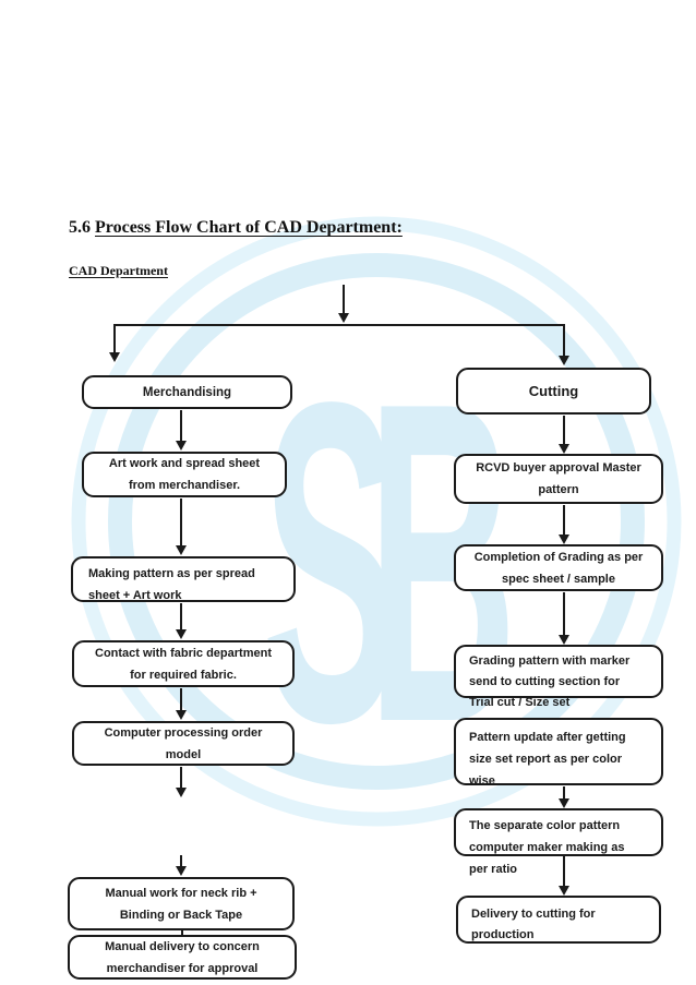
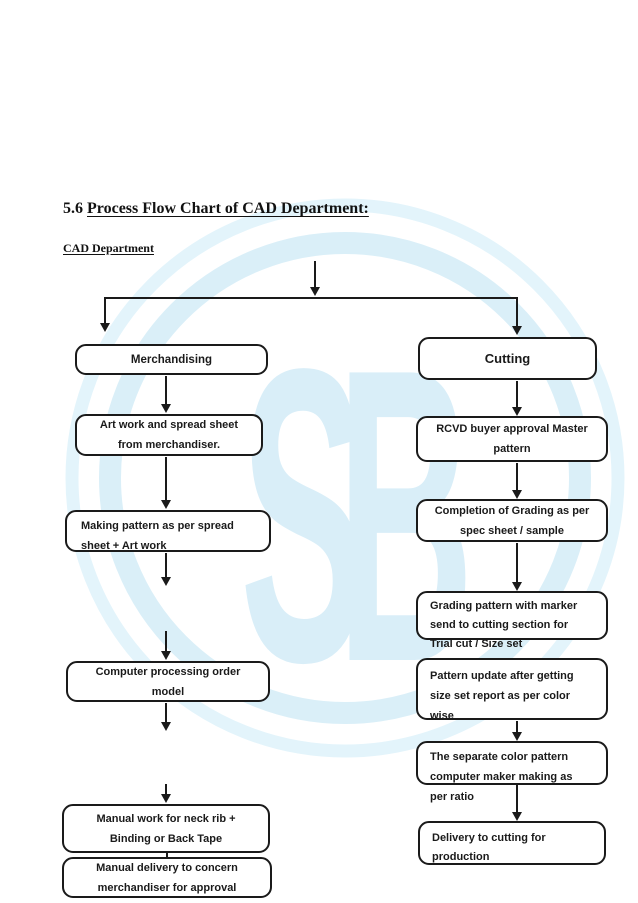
  SB
  5.6 Process Flow Chart of CAD Department:
  CAD Department
  Merchandising
  Art work and spread sheet
  from merchandiser.
  Making pattern as per spread
  sheet + Art work
- Contact with fabric department
- for required fabric.
  Computer processing order
  model
  Manual work for neck rib +
  Binding or Back Tape
  Manual delivery to concern
  merchandiser for approval
  Cutting
  RCVD buyer approval Master
  pattern
  Completion of Grading as per
  spec sheet / sample
  Grading pattern with marker
  send to cutting section for
  Trial cut / Size set
  Pattern update after getting
  size set report as per color
  wise
  The separate color pattern
  computer maker making as
  per ratio
  Delivery to cutting for
  production
